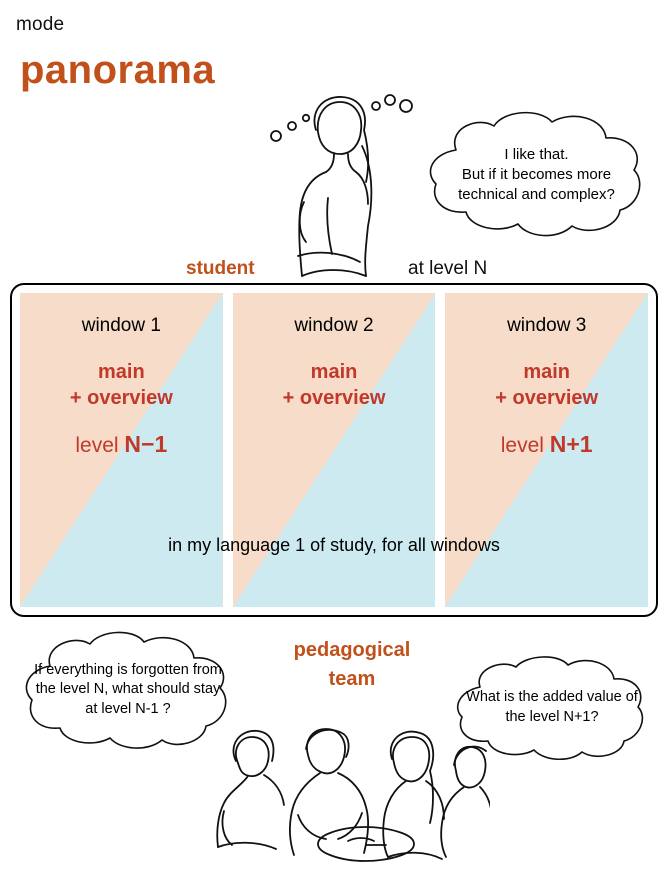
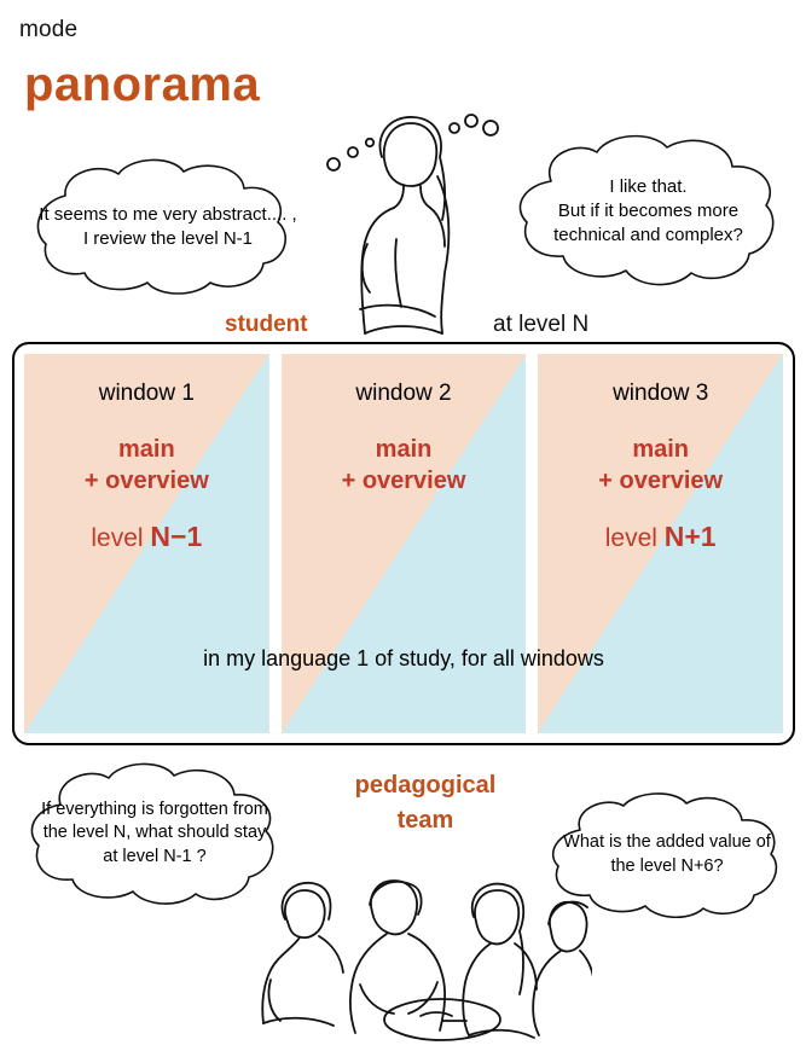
  mode
  panorama
+ It seems to me very abstract.... , I review the level N-1
  I like that.
  But if it becomes more technical and complex?
  student
  at level N
  window 1
  main
  + overview
  level N−1
  window 2
  main
  + overview
  window 3
  main
  + overview
  level N+1
  in my language 1 of study, for all windows
  If everything is forgotten from the level N, what should stay at level N-1 ?
- What is the added value of the level N+1?
+ What is the added value of the level N+6?
  pedagogical
  team
